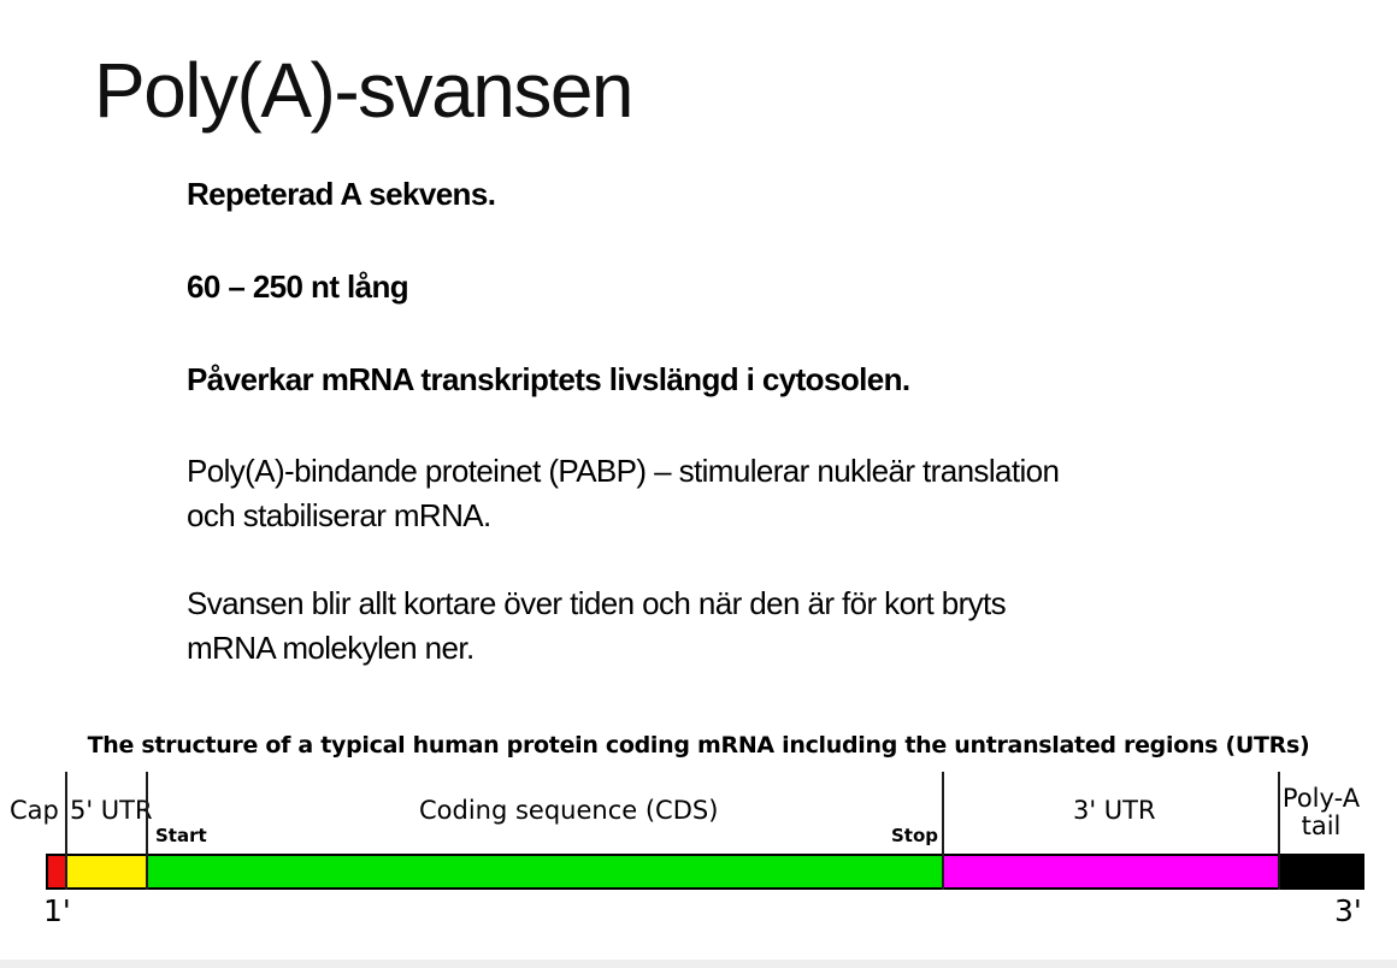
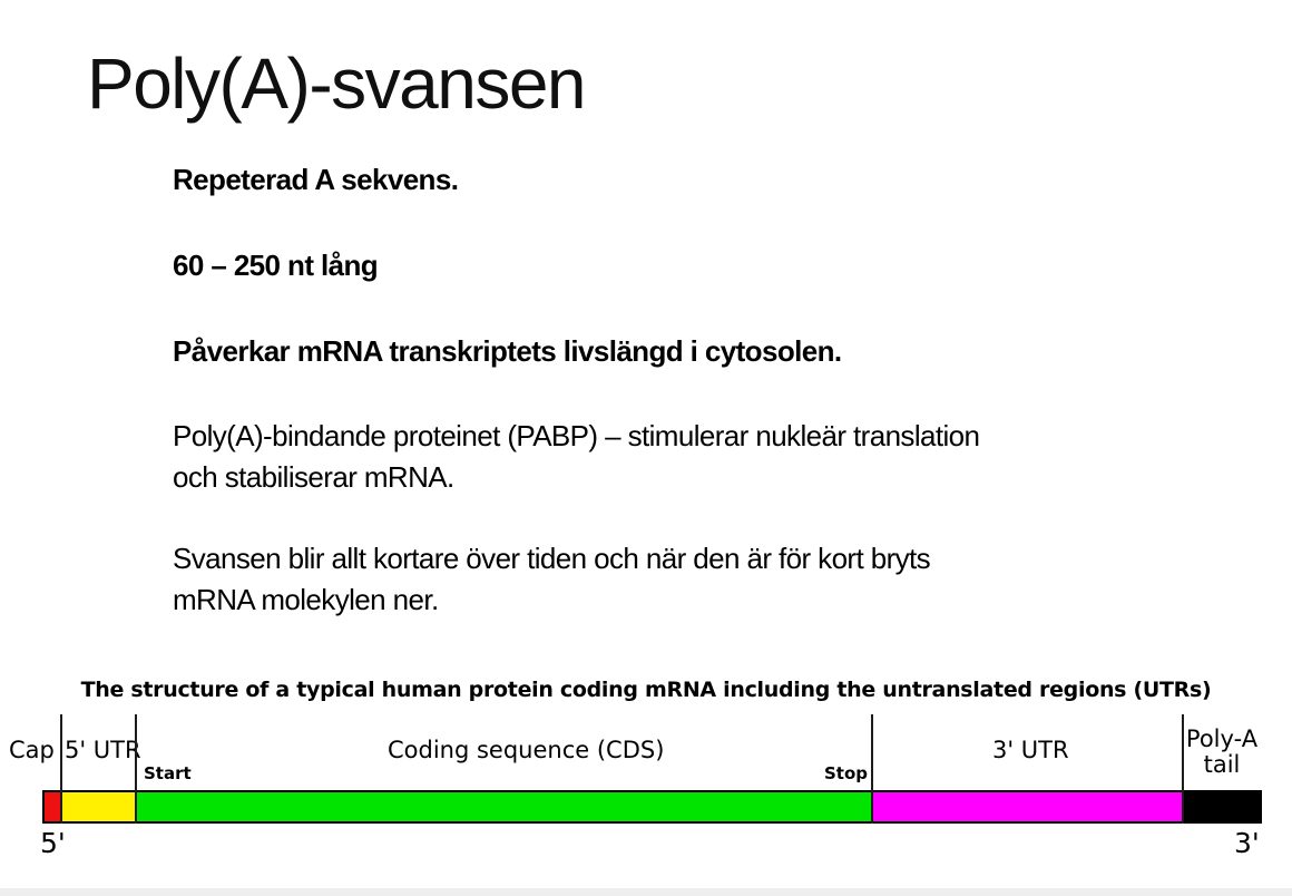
  Poly(A)-svansen
  Repeterad A sekvens.
  60 – 250 nt lång
  Påverkar mRNA transkriptets livslängd i cytosolen.
  Poly(A)-bindande proteinet (PABP) – stimulerar nukleär translation
  och stabiliserar mRNA.
  Svansen blir allt kortare över tiden och när den är för kort bryts
  mRNA molekylen ner.
  The structure of a typical human protein coding mRNA including the untranslated regions (UTRs)
  Cap
  5' UTR
  Coding sequence (CDS)
  3' UTR
  Poly-A
  tail
  Start
  Stop
- 1'
+ 5'
  3'
